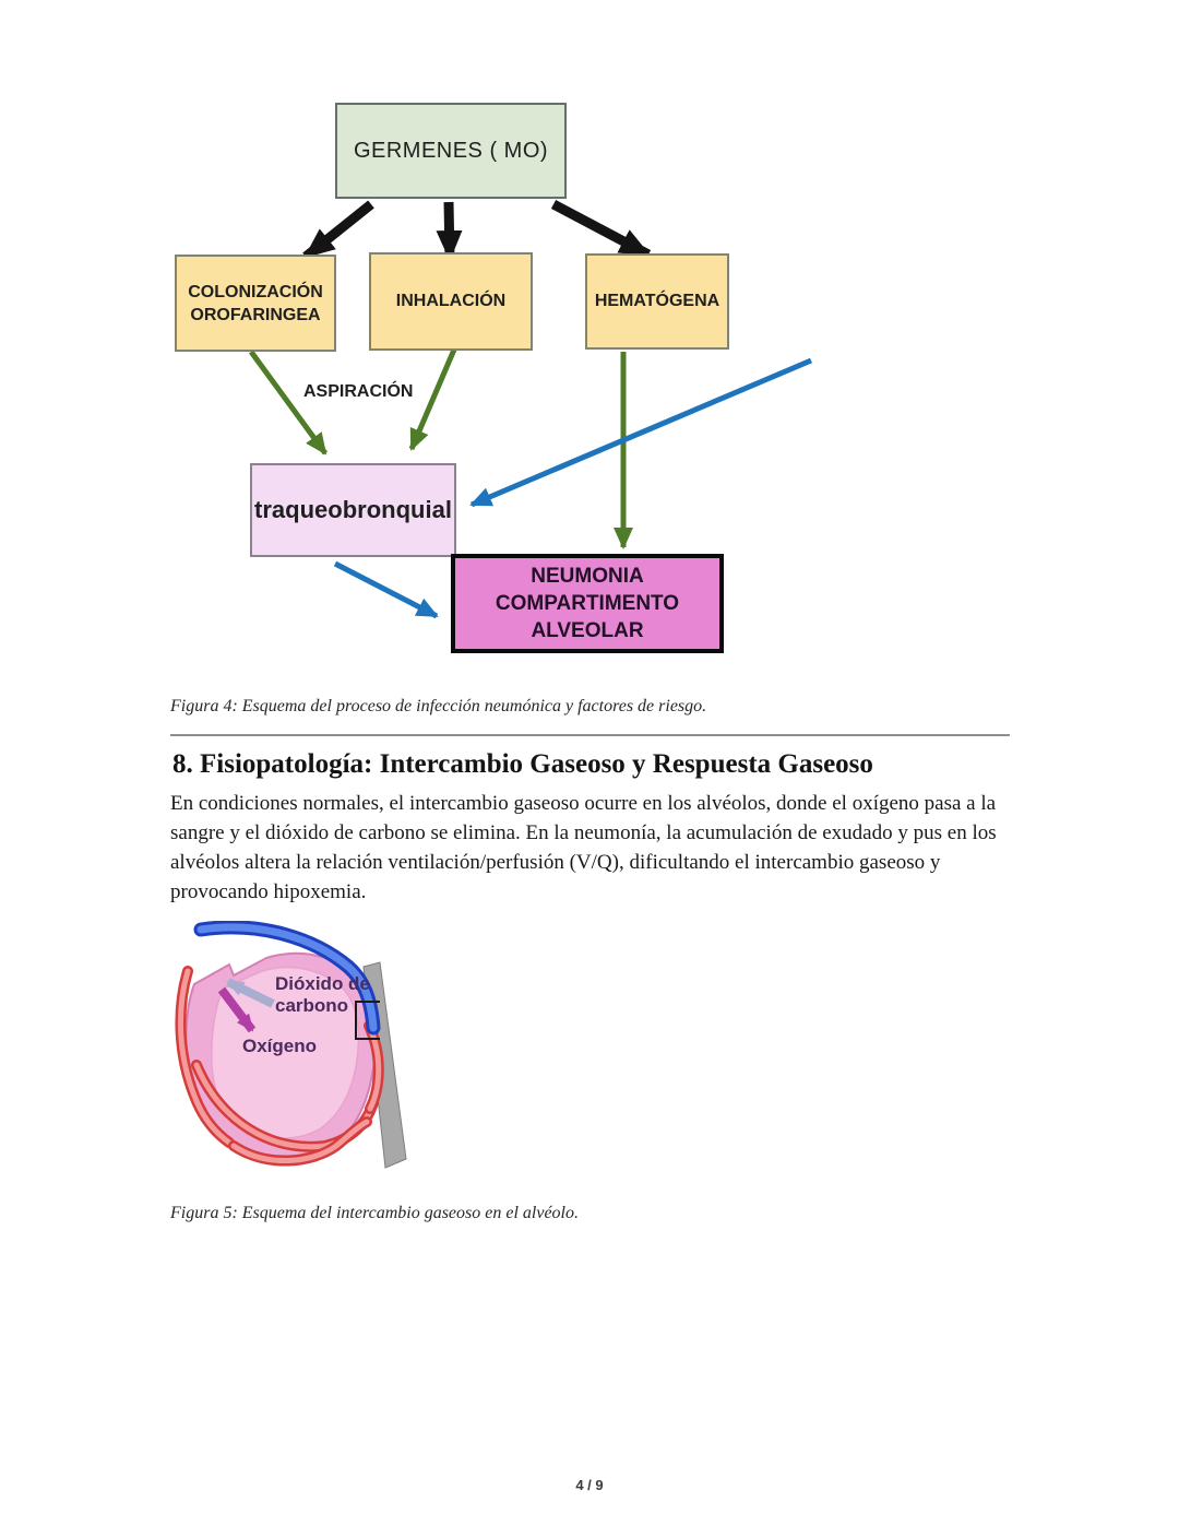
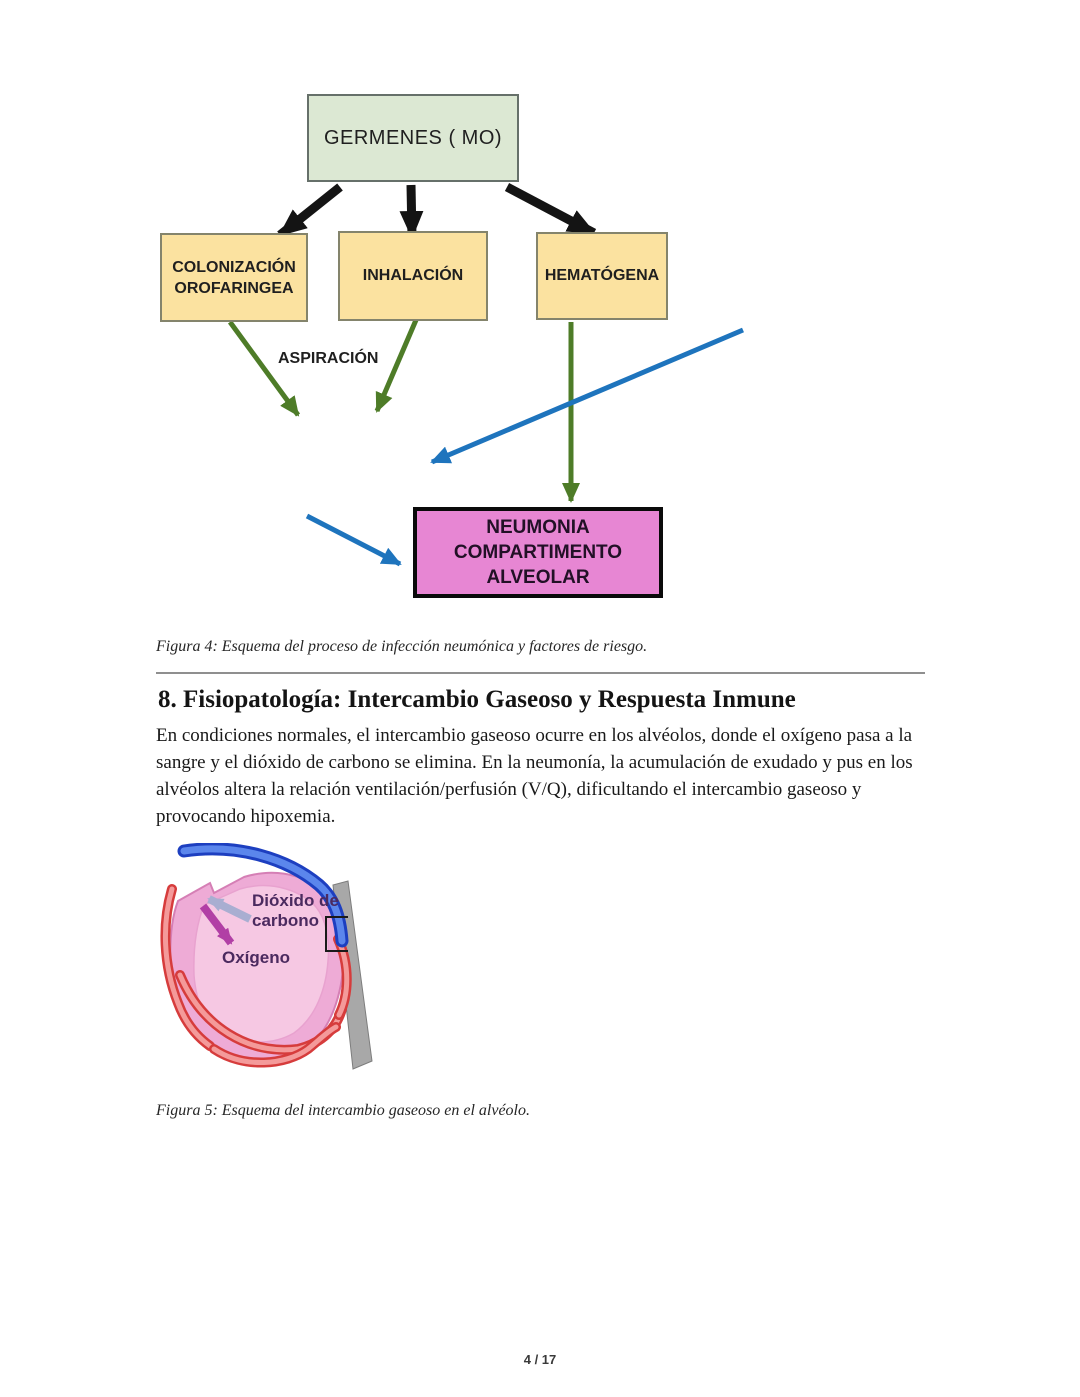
  GERMENES ( MO)
  COLONIZACIÓN
  OROFARINGEA
  INHALACIÓN
  HEMATÓGENA
  ASPIRACIÓN
- traqueobronquial
  NEUMONIA
  COMPARTIMENTO
  ALVEOLAR
  Figura 4: Esquema del proceso de infección neumónica y factores de riesgo.
- 8. Fisiopatología: Intercambio Gaseoso y Respuesta Gaseoso
+ 8. Fisiopatología: Intercambio Gaseoso y Respuesta Inmune
  En condiciones normales, el intercambio gaseoso ocurre en los alvéolos, donde el oxígeno pasa a la sangre y el dióxido de carbono se elimina. En la neumonía, la acumulación de exudado y pus en los alvéolos altera la relación ventilación/perfusión (V/Q), dificultando el intercambio gaseoso y provocando hipoxemia.
  Dióxido de
  carbono
  Oxígeno
  Figura 5: Esquema del intercambio gaseoso en el alvéolo.
- 4 / 9
+ 4 / 17
